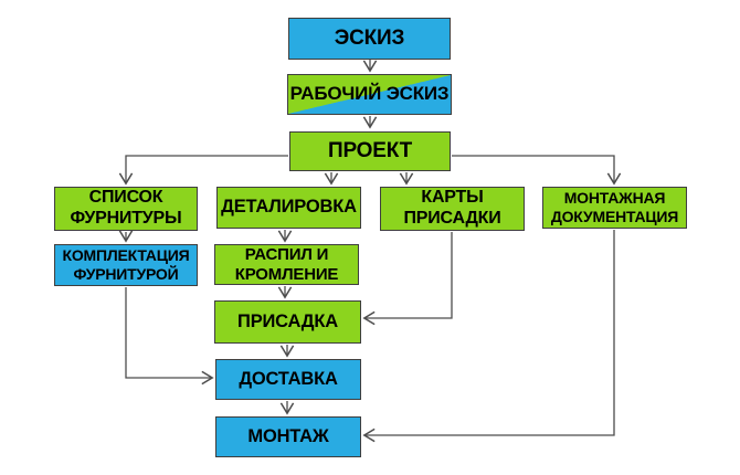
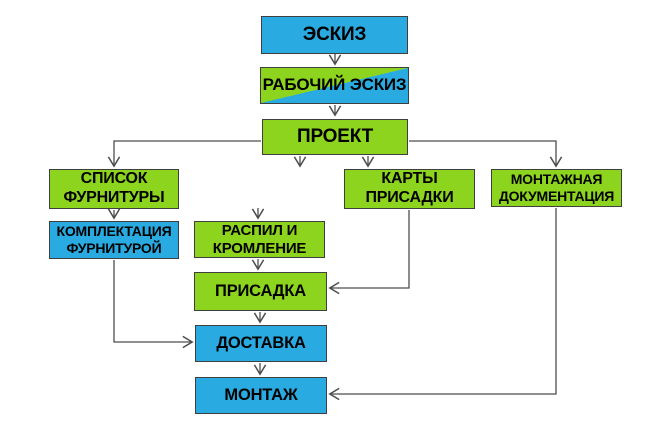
  ЭСКИЗ
  РАБОЧИЙ ЭСКИЗ
  ПРОЕКТ
  СПИСОК ФУРНИТУРЫ
- ДЕТАЛИРОВКА
  КАРТЫ ПРИСАДКИ
  МОНТАЖНАЯ ДОКУМЕНТАЦИЯ
  КОМПЛЕКТАЦИЯ ФУРНИТУРОЙ
  РАСПИЛ И КРОМЛЕНИЕ
  ПРИСАДКА
  ДОСТАВКА
  МОНТАЖ
